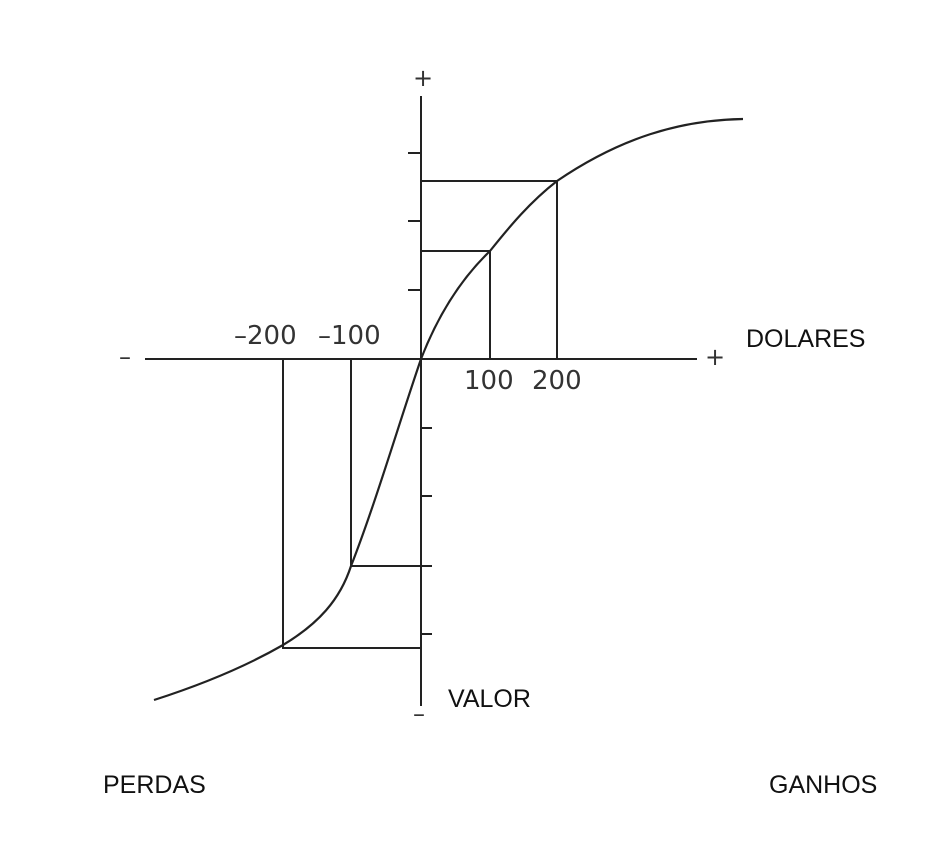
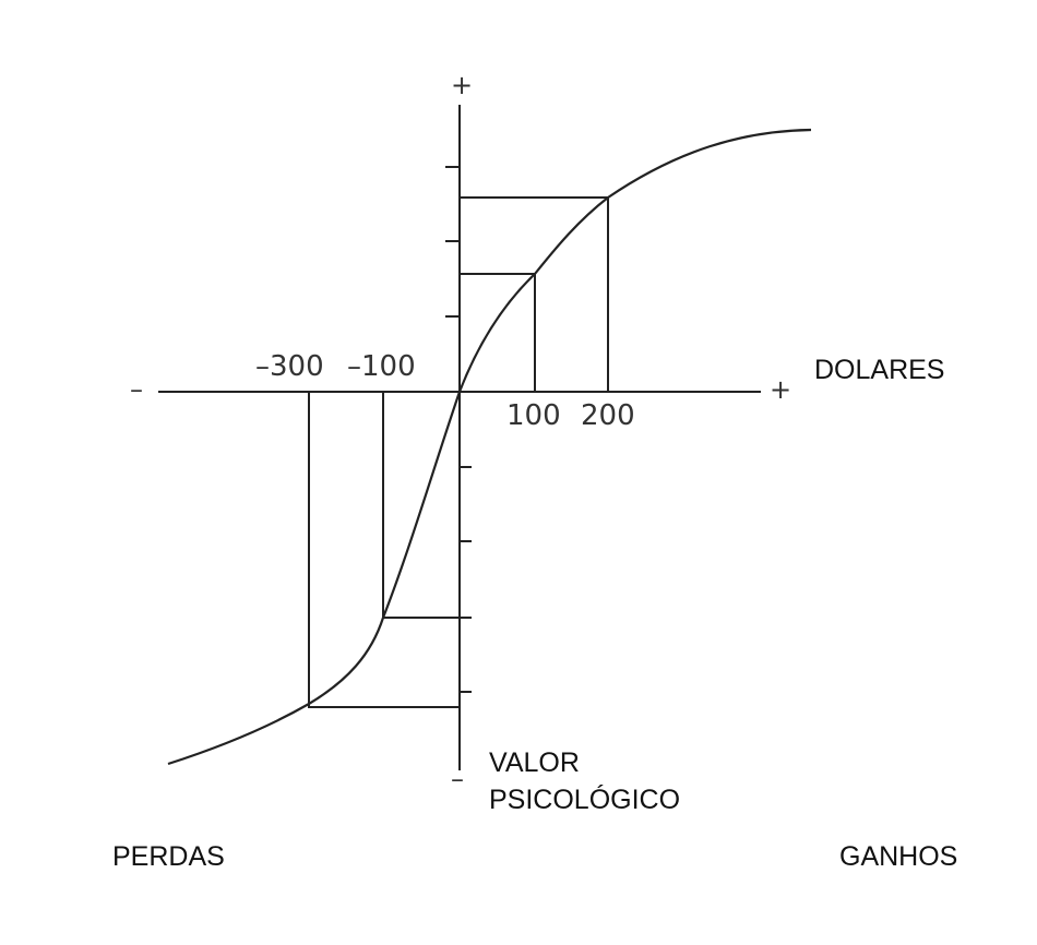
  +
  –
  –
  +
- –200
+ –300
  –100
  100
  200
  DOLARES
  VALOR
+ PSICOLÓGICO
  PERDAS
  GANHOS
